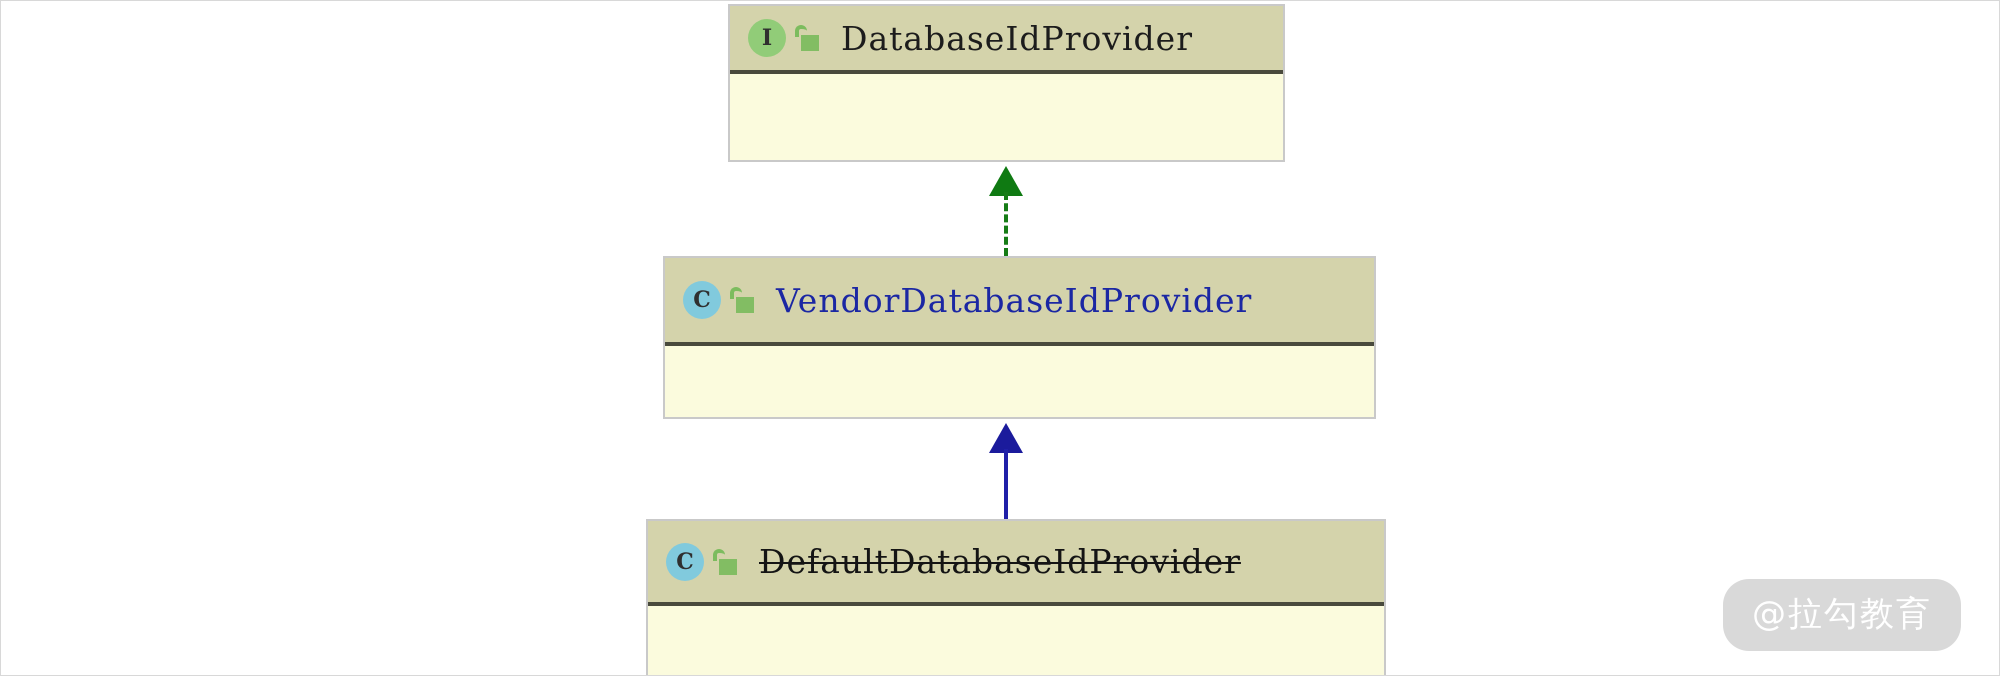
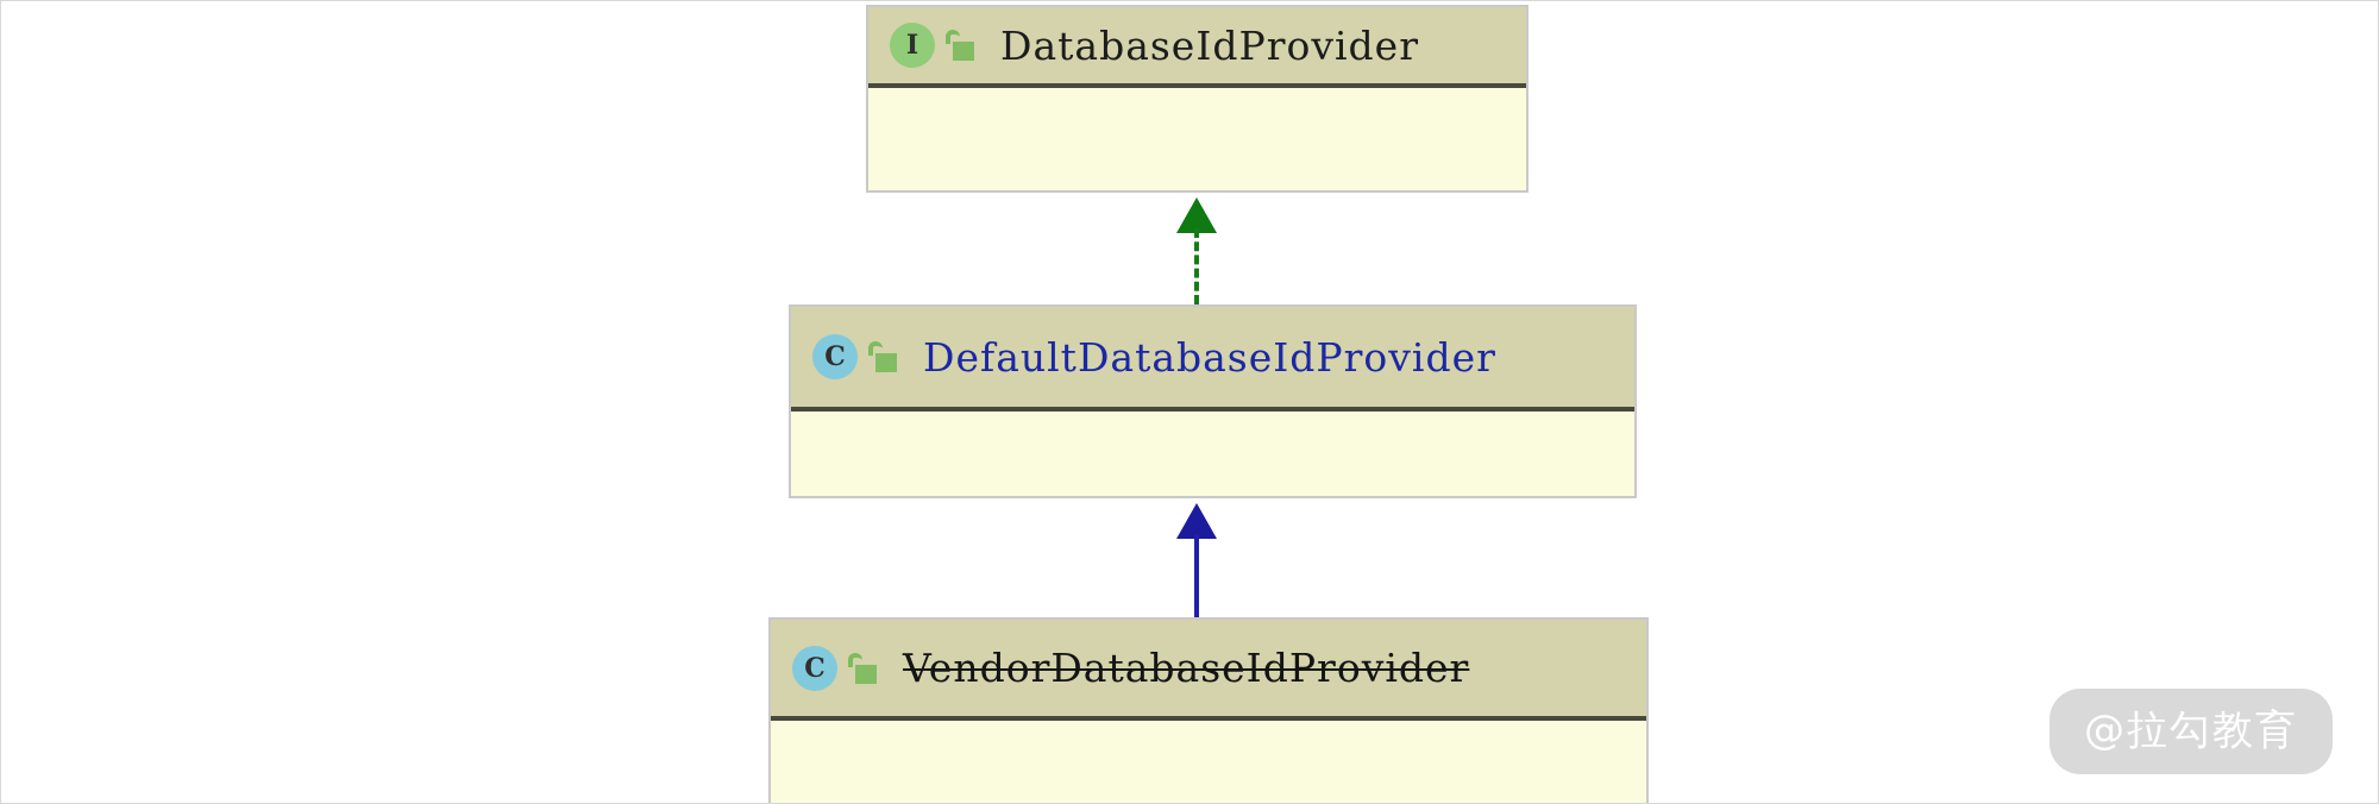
  I
  DatabaseIdProvider
  C
- VendorDatabaseIdProvider
+ DefaultDatabaseIdProvider
  C
- DefaultDatabaseIdProvider
+ VendorDatabaseIdProvider
  @拉勾教育
